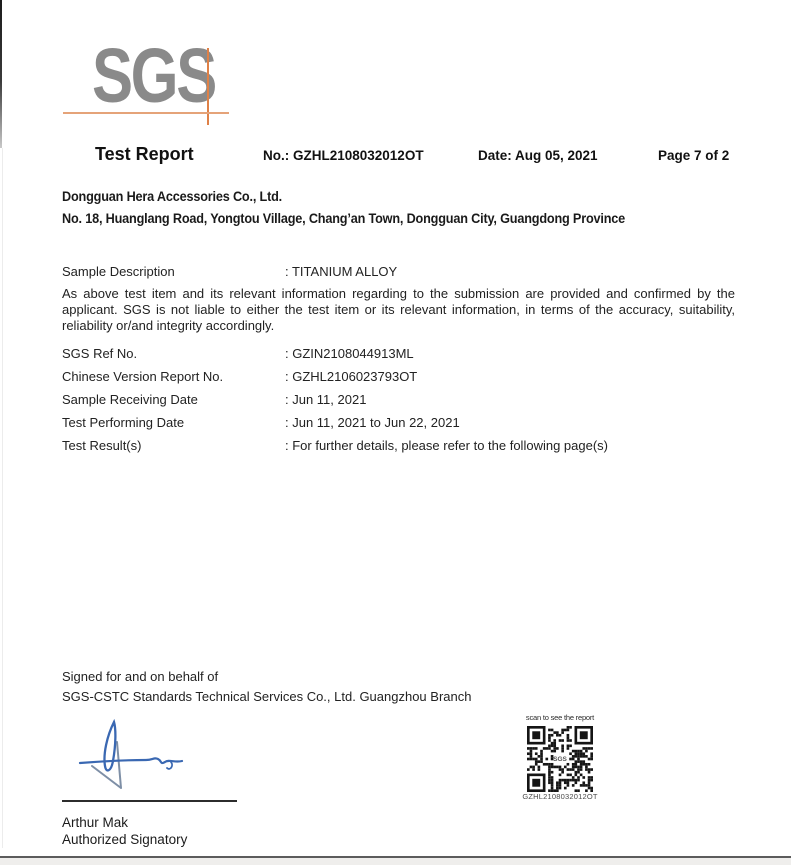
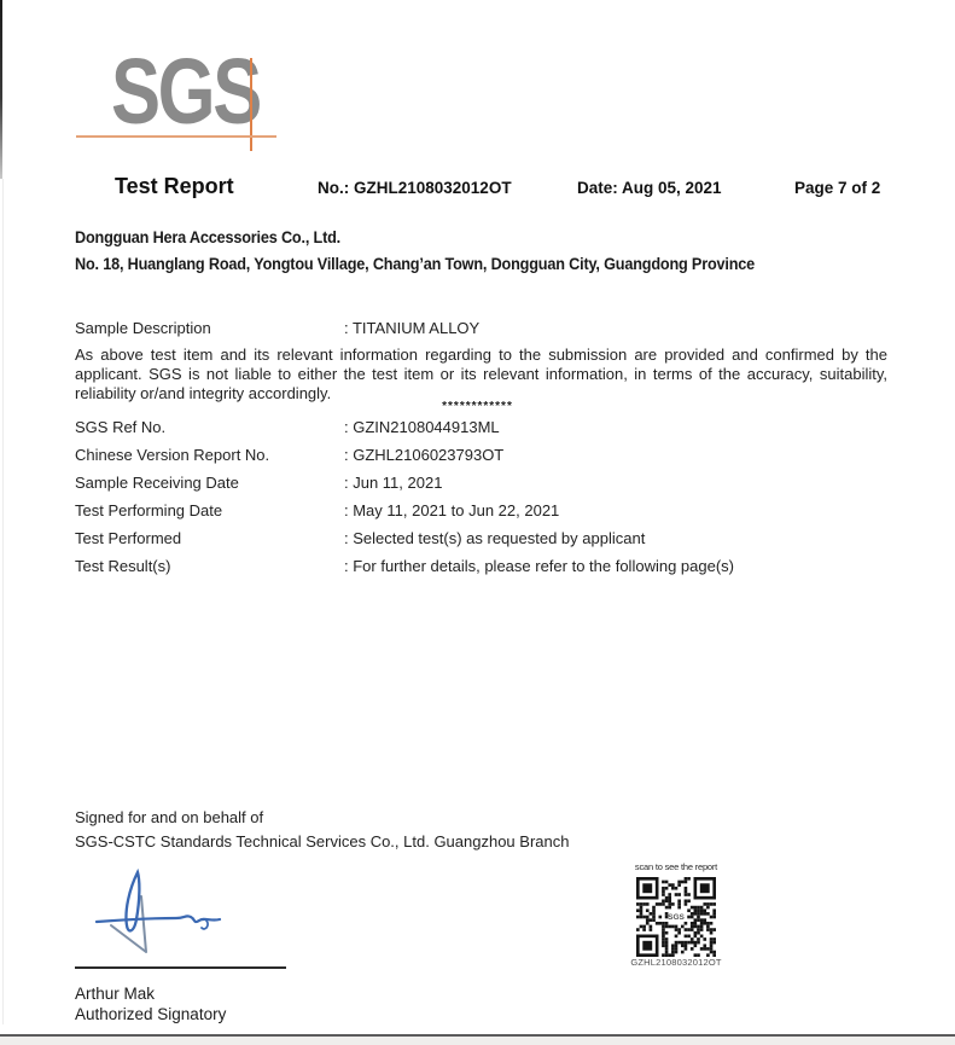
  SGS
  Test Report
  No.: GZHL2108032012OT
  Date: Aug 05, 2021
  Page 7 of 2
  Dongguan Hera Accessories Co., Ltd.
  No. 18, Huanglang Road, Yongtou Village, Chang’an Town, Dongguan City, Guangdong Province
  Sample Description
  : TITANIUM ALLOY
  As above test item and its relevant information regarding to the submission are provided and confirmed by the applicant. SGS is not liable to either the test item or its relevant information, in terms of the accuracy, suitability, reliability or/and integrity accordingly.
+ ************
  SGS Ref No.
  : GZIN2108044913ML
  Chinese Version Report No.
  : GZHL2106023793OT
  Sample Receiving Date
  : Jun 11, 2021
  Test Performing Date
- : Jun 11, 2021 to Jun 22, 2021
+ : May 11, 2021 to Jun 22, 2021
+ Test Performed
+ : Selected test(s) as requested by applicant
  Test Result(s)
  : For further details, please refer to the following page(s)
  Signed for and on behalf of
  SGS-CSTC Standards Technical Services Co., Ltd. Guangzhou Branch
  Arthur Mak
  Authorized Signatory
  scan to see the report
  GZHL2108032012OT
